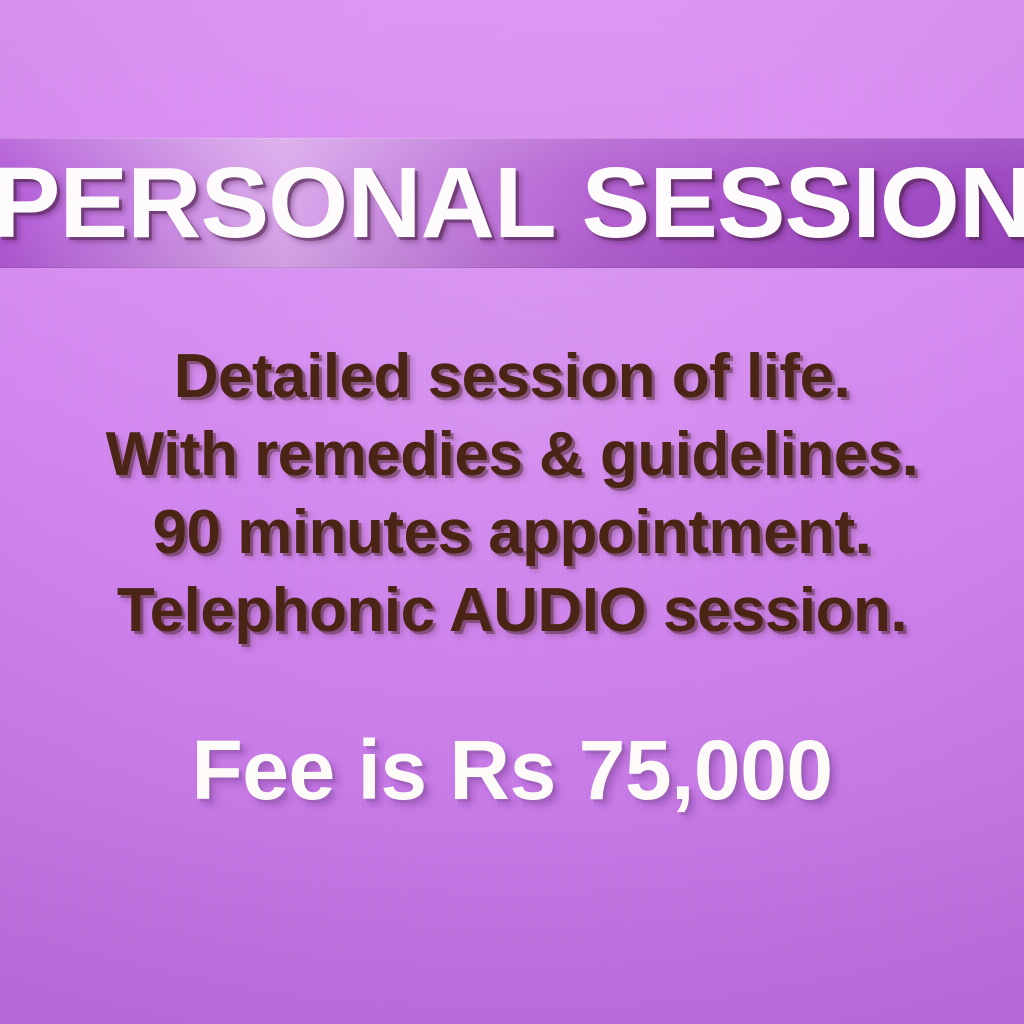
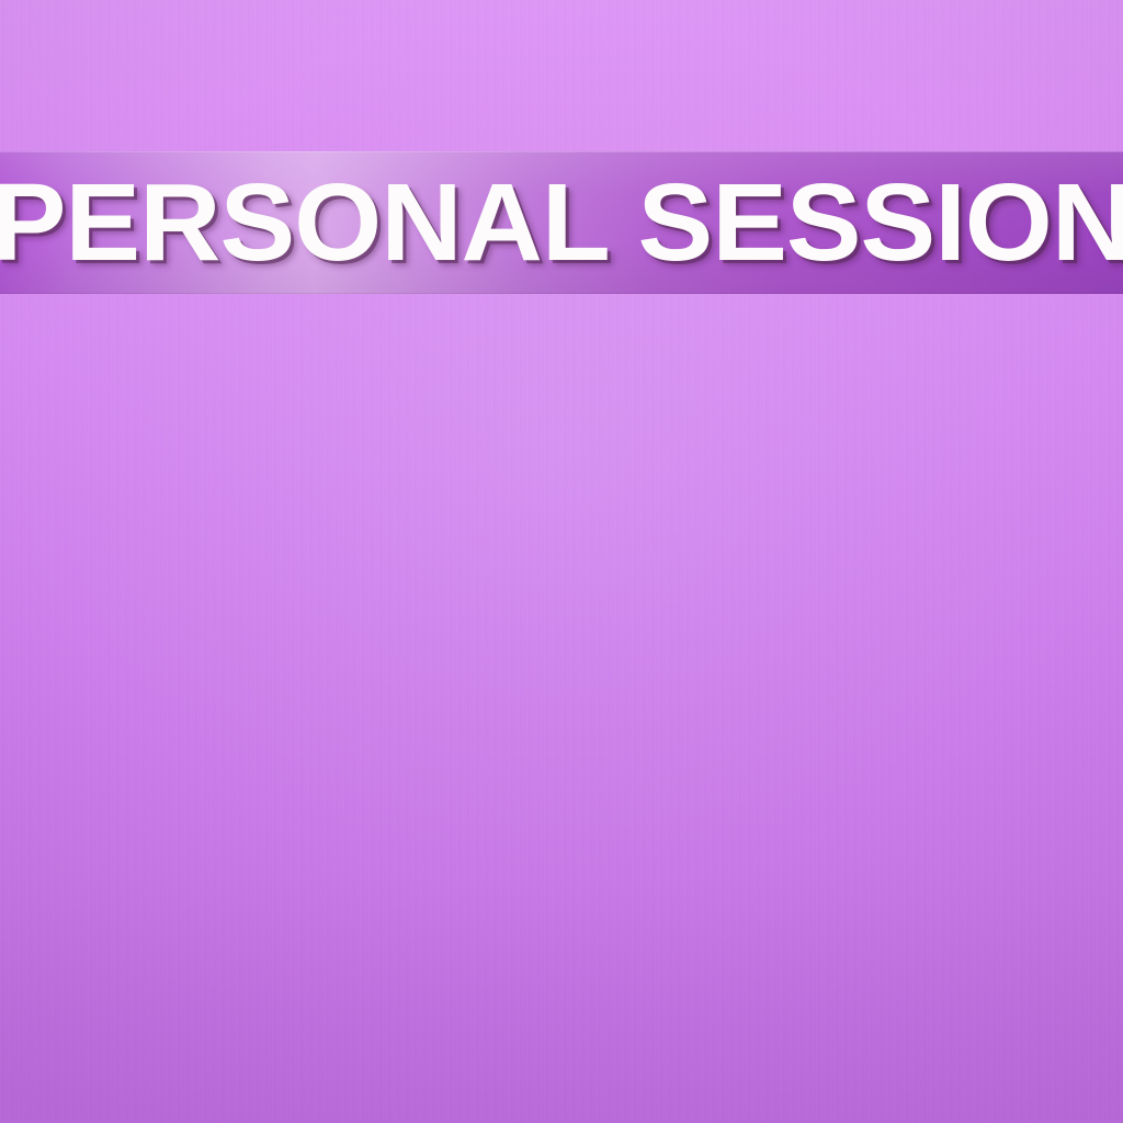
  PERSONAL SESSION
- Detailed session of life.
- With remedies & guidelines.
- 90 minutes appointment.
- Telephonic AUDIO session.
- Fee is Rs 75,000
